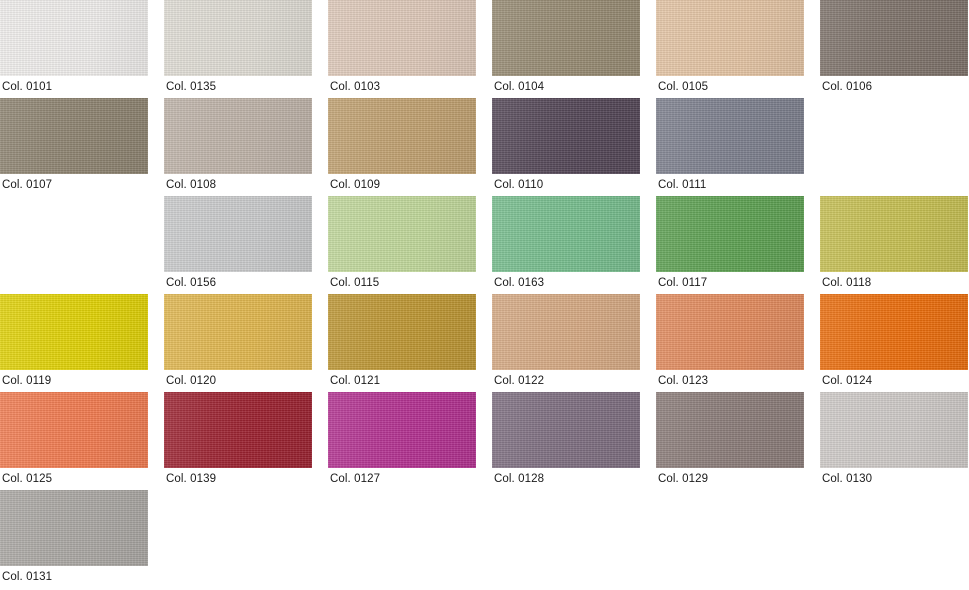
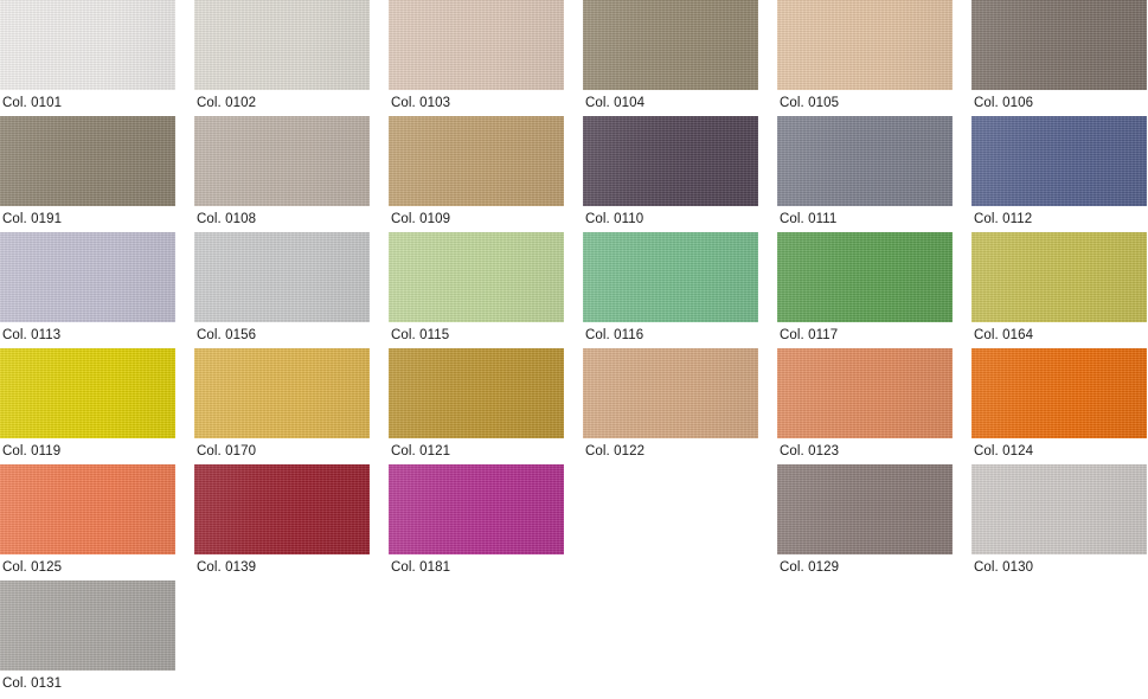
  Col. 0101
- Col. 0135
+ Col. 0102
  Col. 0103
  Col. 0104
  Col. 0105
  Col. 0106
- Col. 0107
+ Col. 0191
  Col. 0108
  Col. 0109
  Col. 0110
  Col. 0111
+ Col. 0112
+ Col. 0113
  Col. 0156
  Col. 0115
- Col. 0163
+ Col. 0116
  Col. 0117
- Col. 0118
+ Col. 0164
  Col. 0119
- Col. 0120
+ Col. 0170
  Col. 0121
  Col. 0122
  Col. 0123
  Col. 0124
  Col. 0125
  Col. 0139
- Col. 0127
+ Col. 0181
- Col. 0128
  Col. 0129
  Col. 0130
  Col. 0131
